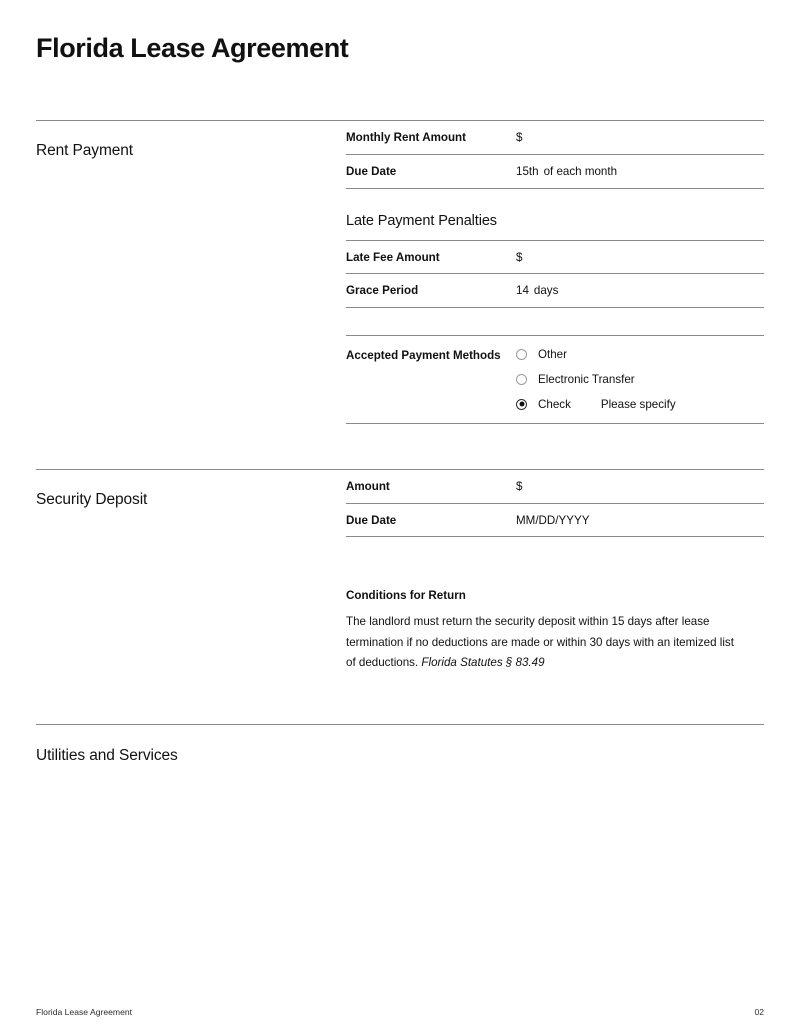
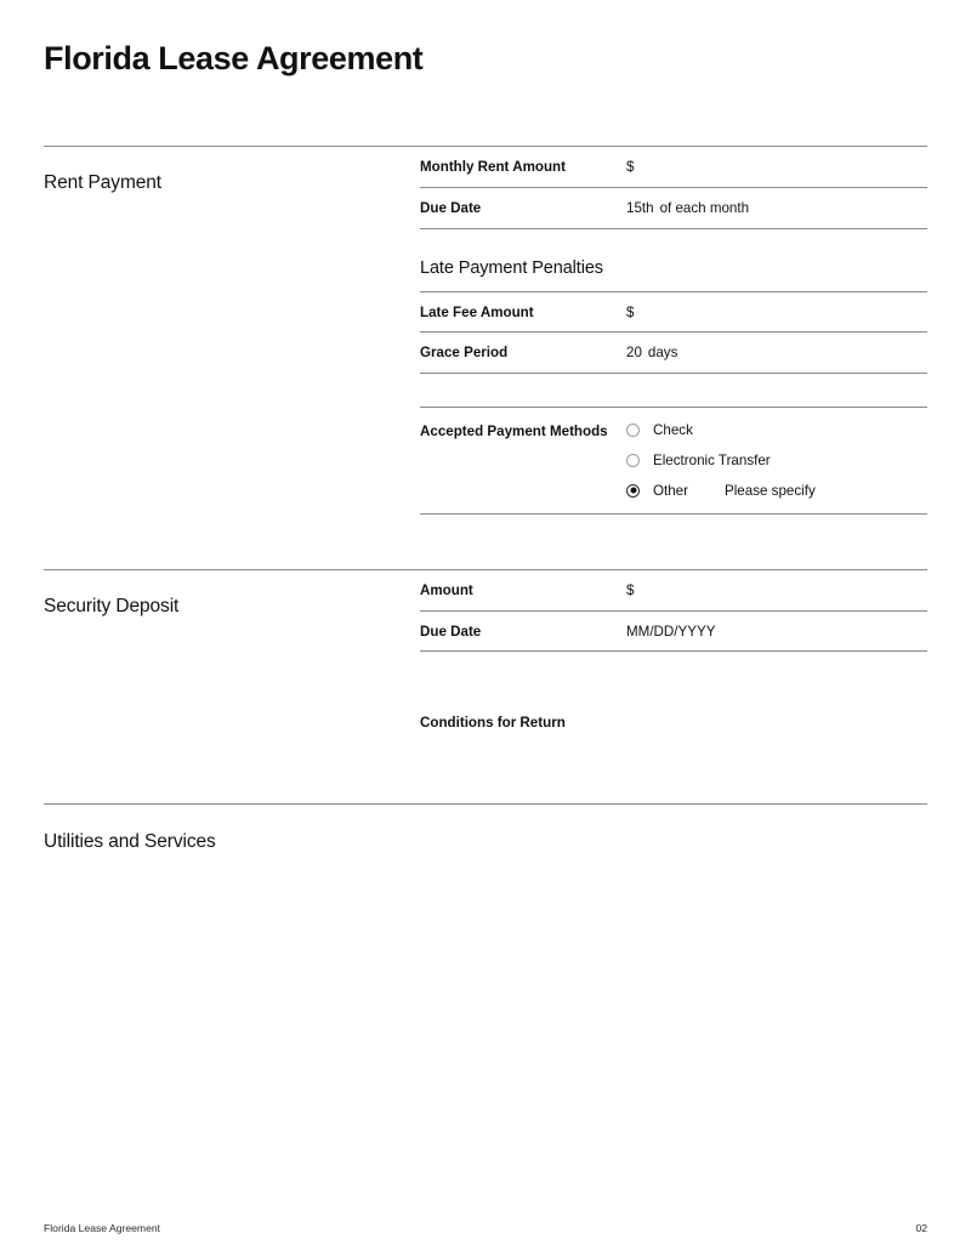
  Florida Lease Agreement
  Rent Payment
  Monthly Rent Amount
  $
  Due Date
  15th of each month
  Late Payment Penalties
  Late Fee Amount
  $
  Grace Period
- 14 days
+ 20 days
  Accepted Payment Methods
- Other
+ Check
  Electronic Transfer
- Check
+ Other
  Please specify
  Security Deposit
  Amount
  $
  Due Date
  MM/DD/YYYY
  Conditions for Return
- The landlord must return the security deposit within 15 days after lease termination if no deductions are made or within 30 days with an itemized list of deductions. Florida Statutes § 83.49
  Utilities and Services
  Florida Lease Agreement
  02
